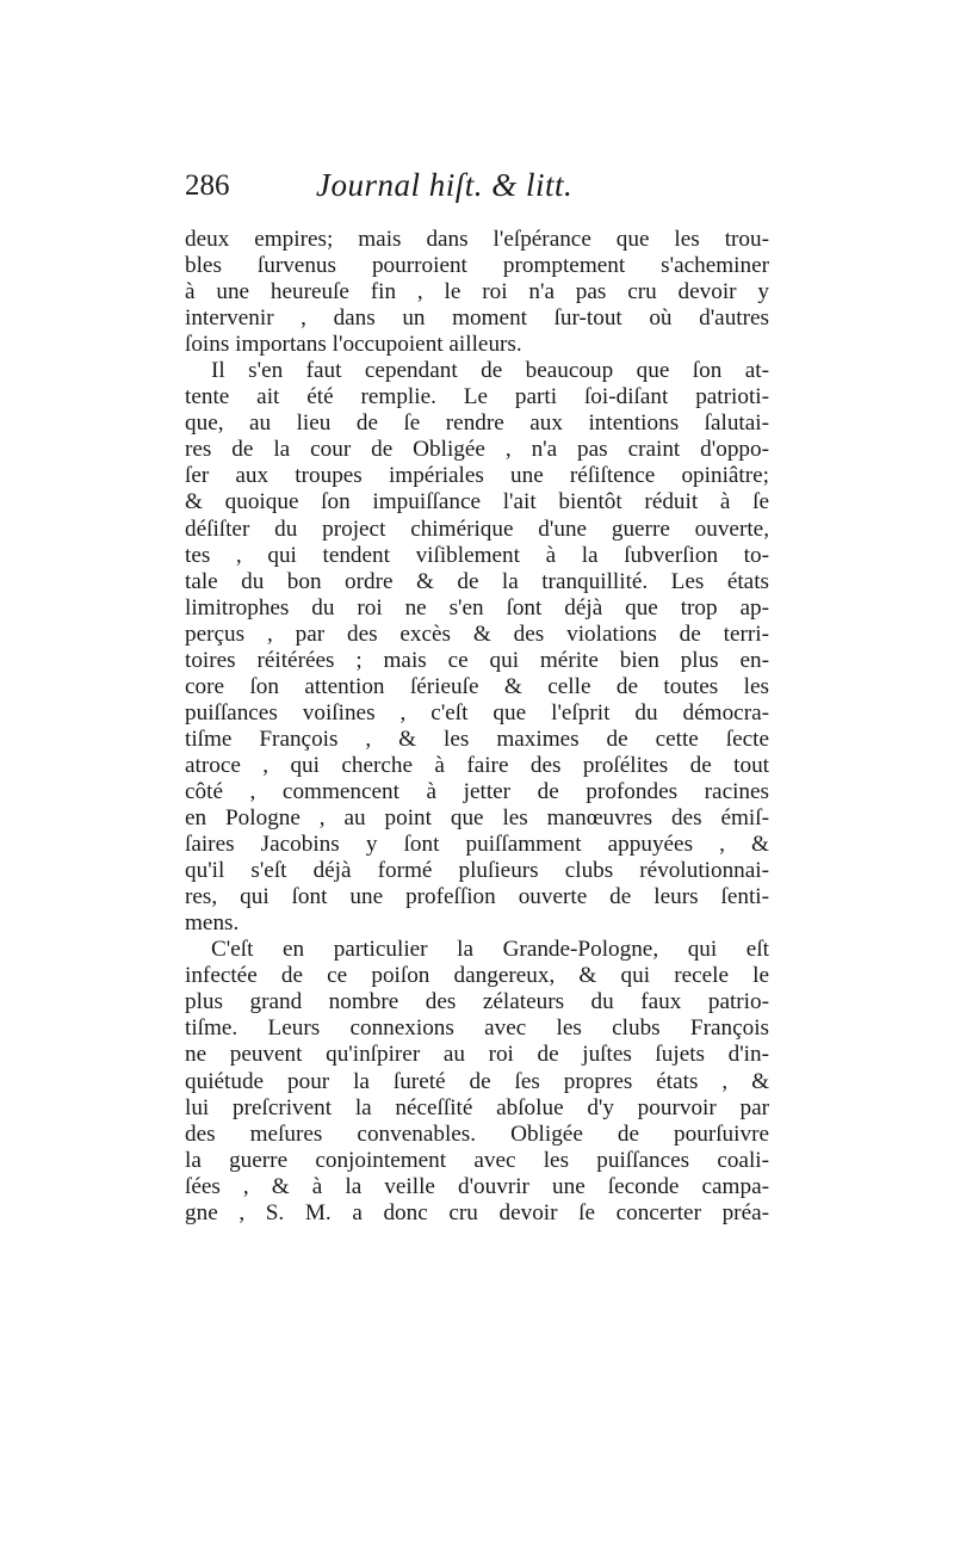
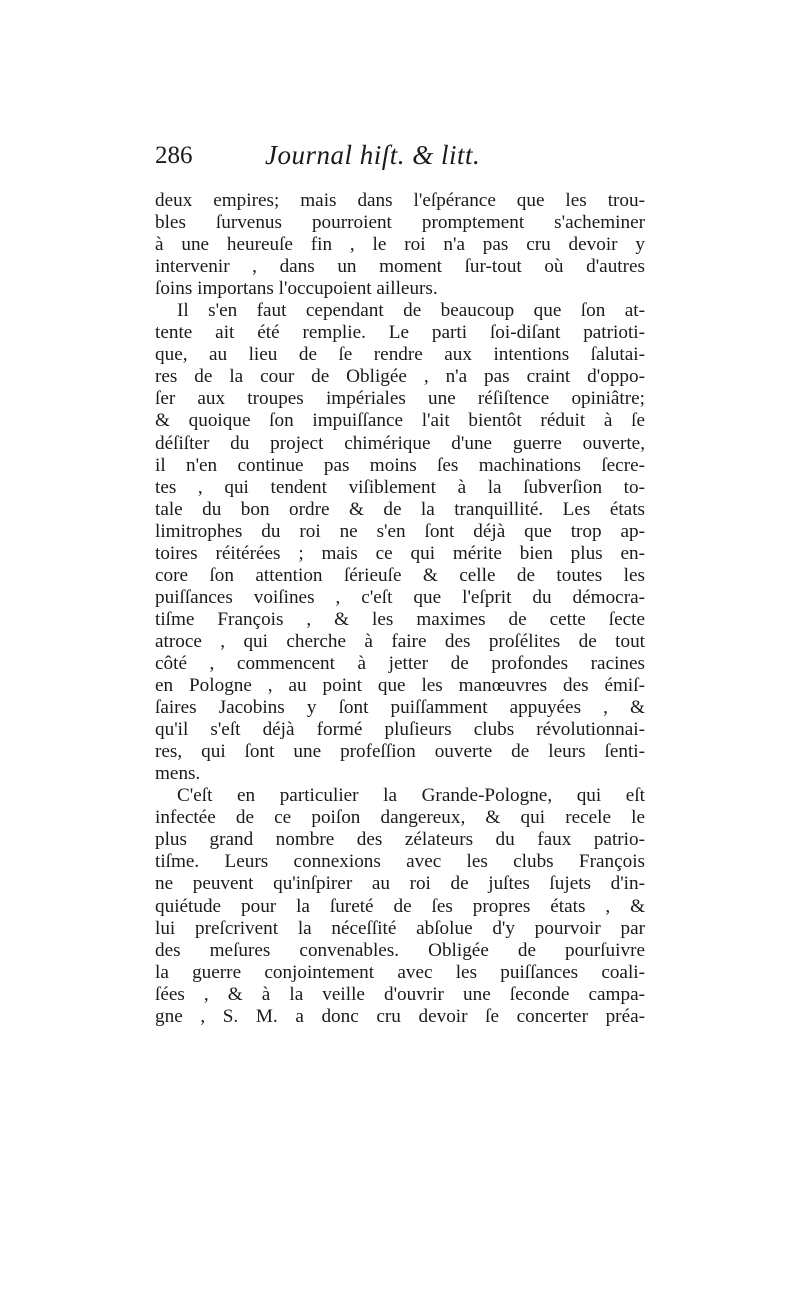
  286
  Journal hiſt. & litt.
  deux empires; mais dans l'eſpérance que les trou-
  bles ſurvenus pourroient promptement s'acheminer
  à une heureuſe fin , le roi n'a pas cru devoir y
  intervenir , dans un moment ſur-tout où d'autres
  ſoins importans l'occupoient ailleurs.
  Il s'en faut cependant de beaucoup que ſon at-
  tente ait été remplie. Le parti ſoi-diſant patrioti-
  que, au lieu de ſe rendre aux intentions ſalutai-
  res de la cour de Obligée , n'a pas craint d'oppo-
  ſer aux troupes impériales une réſiſtence opiniâtre;
  & quoique ſon impuiſſance l'ait bientôt réduit à ſe
  déſiſter du project chimérique d'une guerre ouverte,
+ il n'en continue pas moins ſes machinations ſecre-
  tes , qui tendent viſiblement à la ſubverſion to-
  tale du bon ordre & de la tranquillité. Les états
  limitrophes du roi ne s'en ſont déjà que trop ap-
- perçus , par des excès & des violations de terri-
  toires réitérées ; mais ce qui mérite bien plus en-
  core ſon attention ſérieuſe & celle de toutes les
  puiſſances voiſines , c'eſt que l'eſprit du démocra-
  tiſme François , & les maximes de cette ſecte
  atroce , qui cherche à faire des proſélites de tout
  côté , commencent à jetter de profondes racines
  en Pologne , au point que les manœuvres des émiſ-
  ſaires Jacobins y ſont puiſſamment appuyées , &
  qu'il s'eſt déjà formé pluſieurs clubs révolutionnai-
  res, qui ſont une profeſſion ouverte de leurs ſenti-
  mens.
  C'eſt en particulier la Grande-Pologne, qui eſt
  infectée de ce poiſon dangereux, & qui recele le
  plus grand nombre des zélateurs du faux patrio-
  tiſme. Leurs connexions avec les clubs François
  ne peuvent qu'inſpirer au roi de juſtes ſujets d'in-
  quiétude pour la ſureté de ſes propres états , &
  lui preſcrivent la néceſſité abſolue d'y pourvoir par
  des meſures convenables. Obligée de pourſuivre
  la guerre conjointement avec les puiſſances coali-
  ſées , & à la veille d'ouvrir une ſeconde campa-
  gne , S. M. a donc cru devoir ſe concerter préa-
